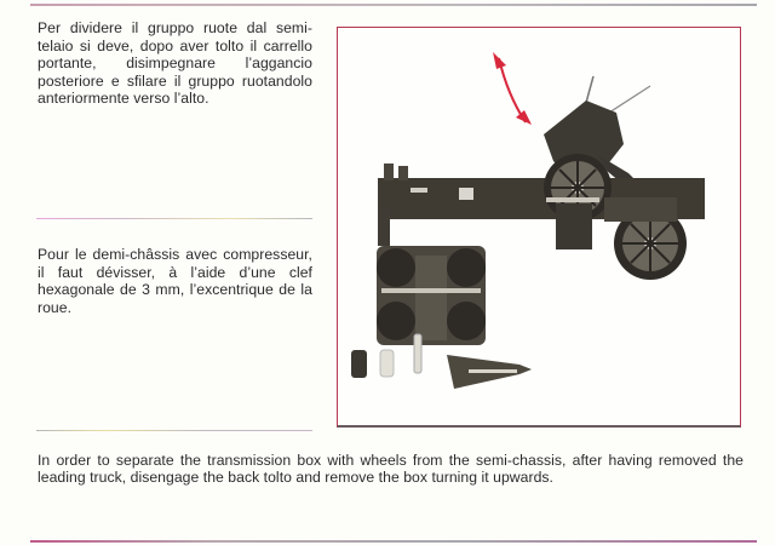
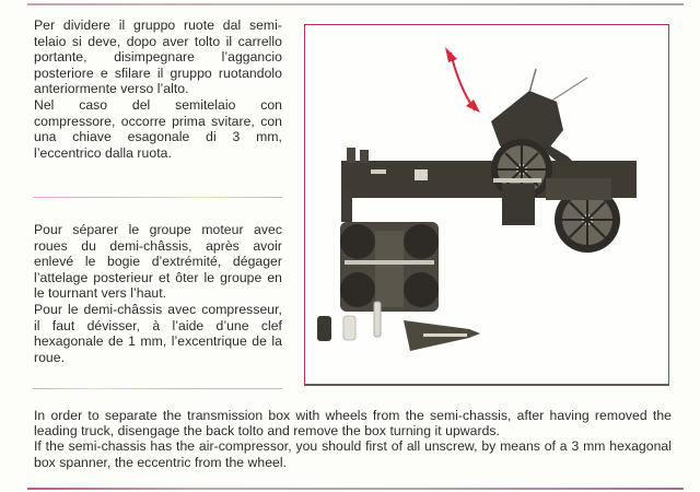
  Per dividere il gruppo ruote dal semi-telaio si deve, dopo aver tolto il carrello portante, disimpegnare l’aggancio posteriore e sfilare il gruppo ruotandolo anteriormente verso l’alto.
+ Nel caso del semitelaio con compressore, occorre prima svitare, con una chiave esagonale di 3 mm, l’eccentrico dalla ruota.
+ Pour séparer le groupe moteur avec roues du demi-châssis, après avoir enlevé le bogie d’extrémité, dégager l’attelage posterieur et ôter le groupe en le tournant vers l’haut.
- Pour le demi-châssis avec compresseur, il faut dévisser, à l’aide d’une clef hexagonale de 3 mm, l’excentrique de la roue.
+ Pour le demi-châssis avec compresseur, il faut dévisser, à l’aide d’une clef hexagonale de 1 mm, l’excentrique de la roue.
  In order to separate the transmission box with wheels from the semi-chassis, after having removed the leading truck, disengage the back tolto and remove the box turning it upwards.
+ If the semi-chassis has the air-compressor, you should first of all unscrew, by means of a 3 mm hexagonal box spanner, the eccentric from the wheel.
